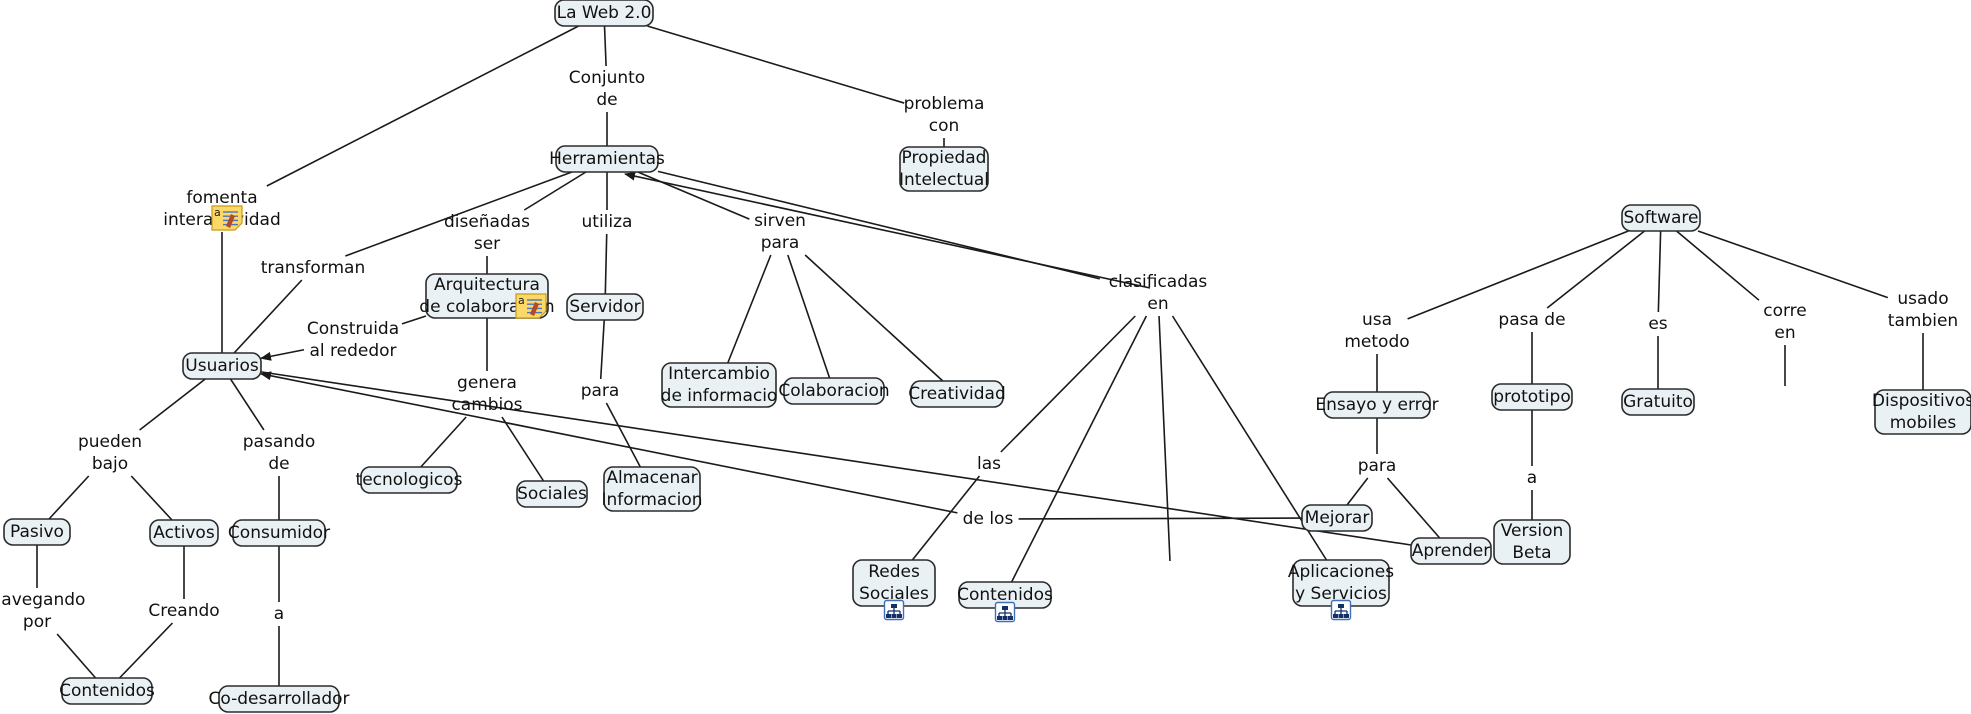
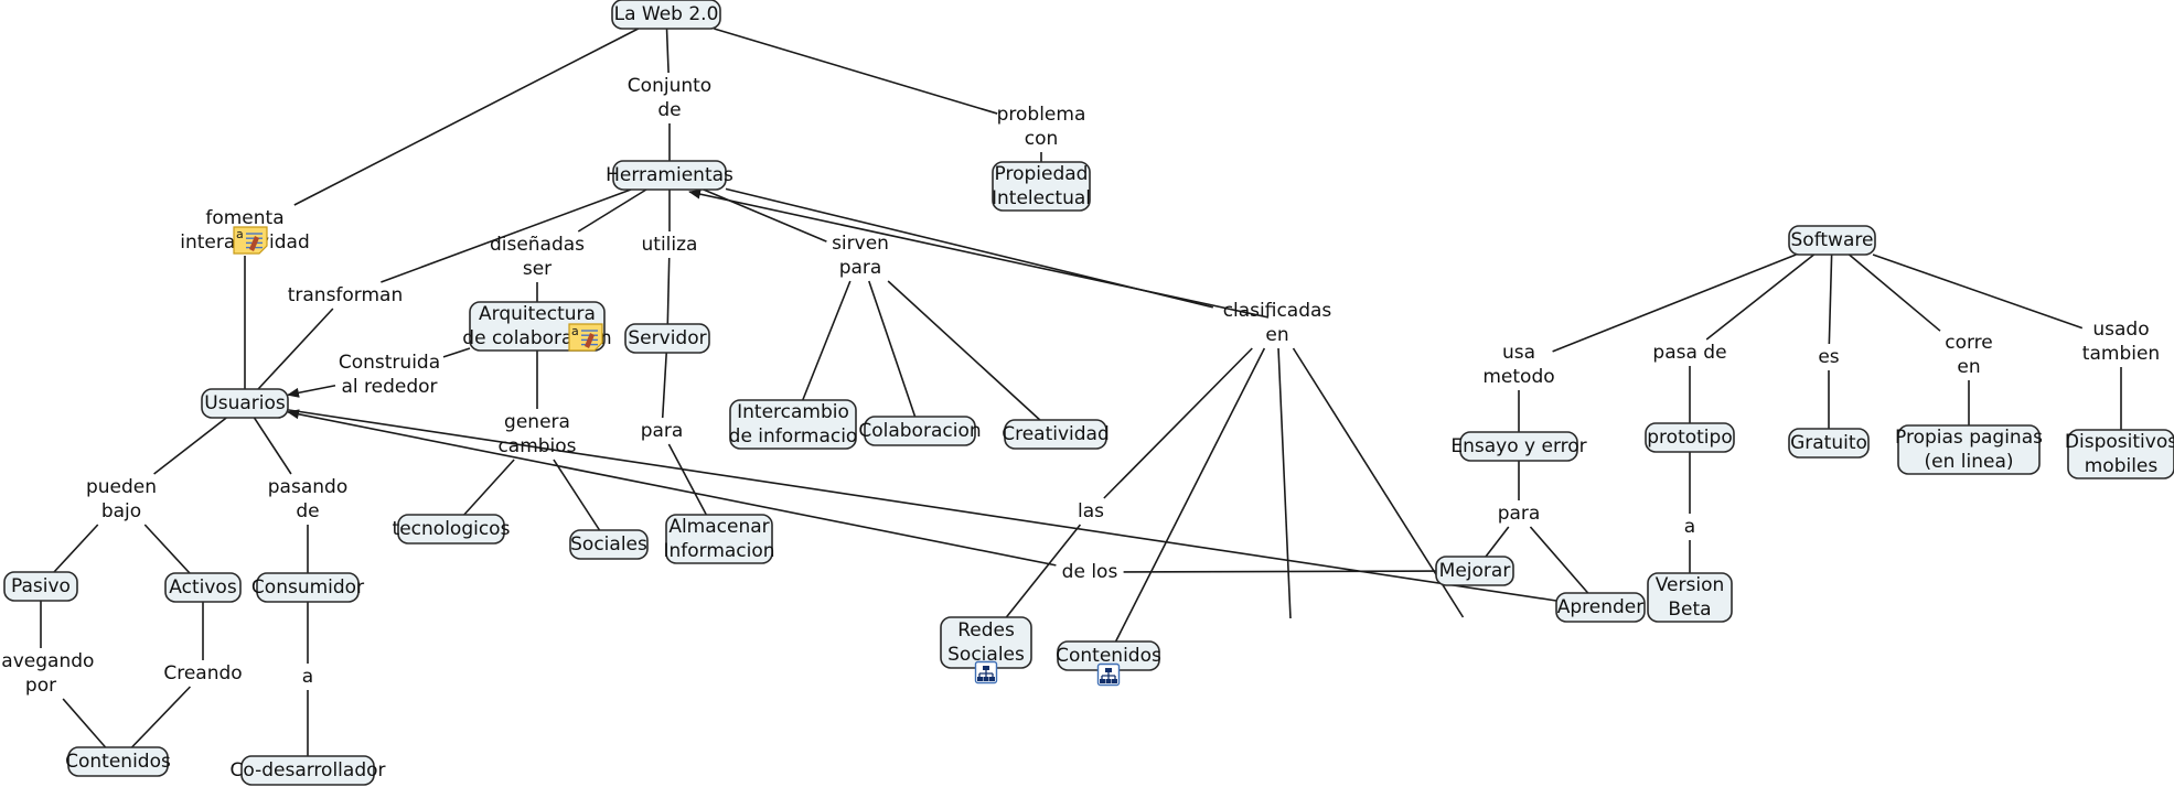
  Conjunto
  de
  problema
  con
  fomenta
  interaidad
  a
  transforman
  diseñadas
  ser
  utiliza
  sirven
  para
  clasificadas
  en
  Construida
  al rededor
  genera
  cambios
  para
  pueden
  bajo
  pasando
  de
  avegando
  por
  Creando
  a
  las
  de los
  usa
  metodo
  pasa de
  es
  corre
  en
  usado
  tambien
  para
  a
  La Web 2.0
  Herramientas
  Propiedad
  Intelectual
  Usuarios
  Arquitectura
  de colaboran
  a
  Servidor
  Intercambio
  de informacio
  Colaboracion
  Creatividad
  Pasivo
  Activos
  Consumidor
  Contenidos
  Co-desarrollador
  tecnologicos
  Sociales
  Almacenar
  Informacion
  Redes
  Sociales
  Contenidos
- Aplicaciones
- y Servicios
  Mejorar
  Aprender
  Software
  Ensayo y error
  prototipo
  Version
  Beta
  Gratuito
+ Propias paginas
+ (en linea)
  Dispositivos
  mobiles
